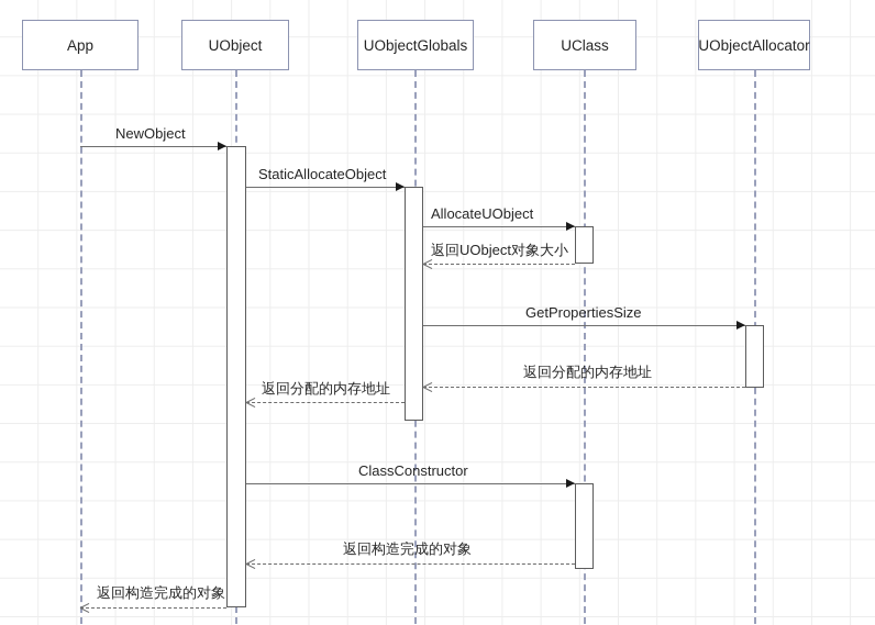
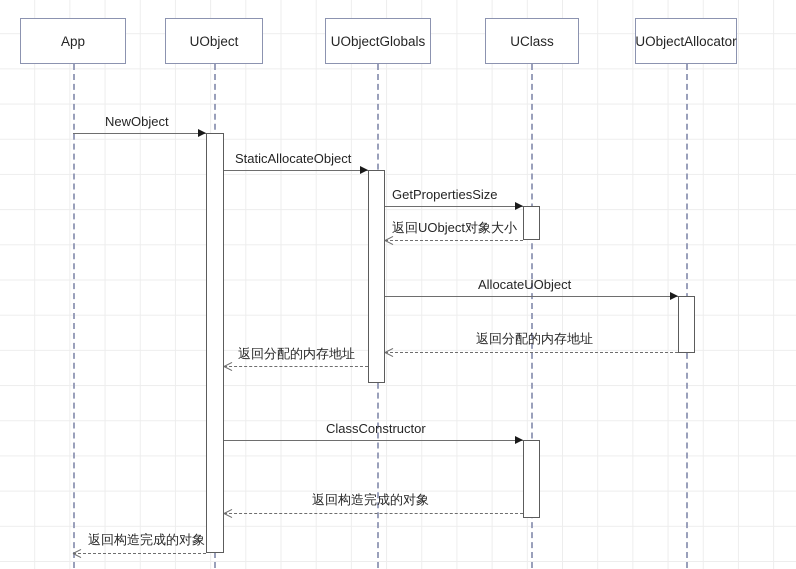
  App
  UObject
  UObjectGlobals
  UClass
  UObjectAllocator
  NewObject
  StaticAllocateObject
- AllocateUObject
+ GetPropertiesSize
  返回UObject对象大小
- GetPropertiesSize
+ AllocateUObject
  返回分配的内存地址
  返回分配的内存地址
  ClassConstructor
  返回构造完成的对象
  返回构造完成的对象
